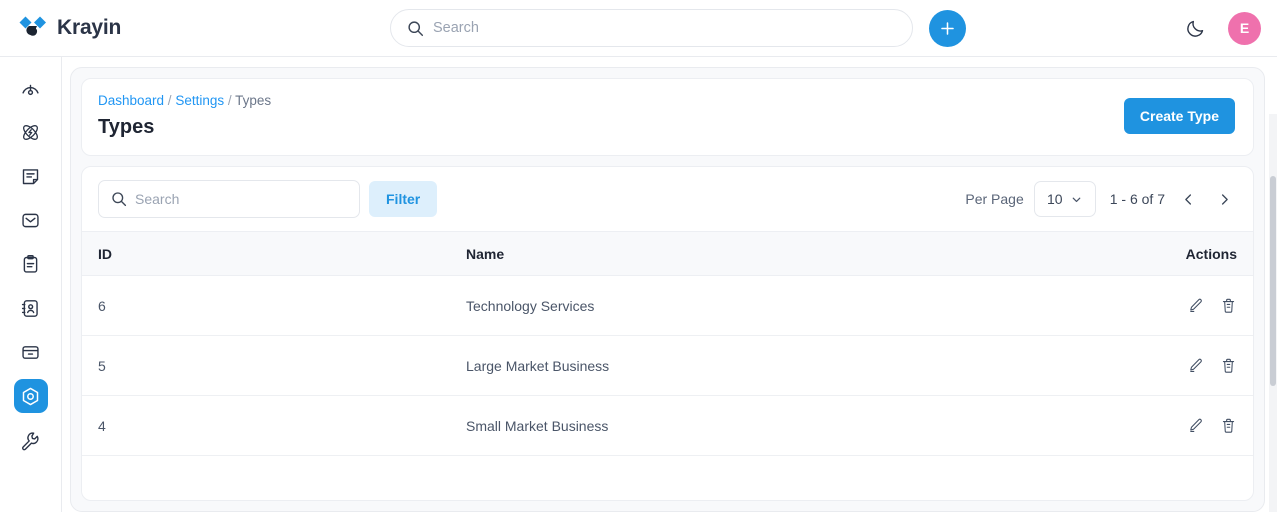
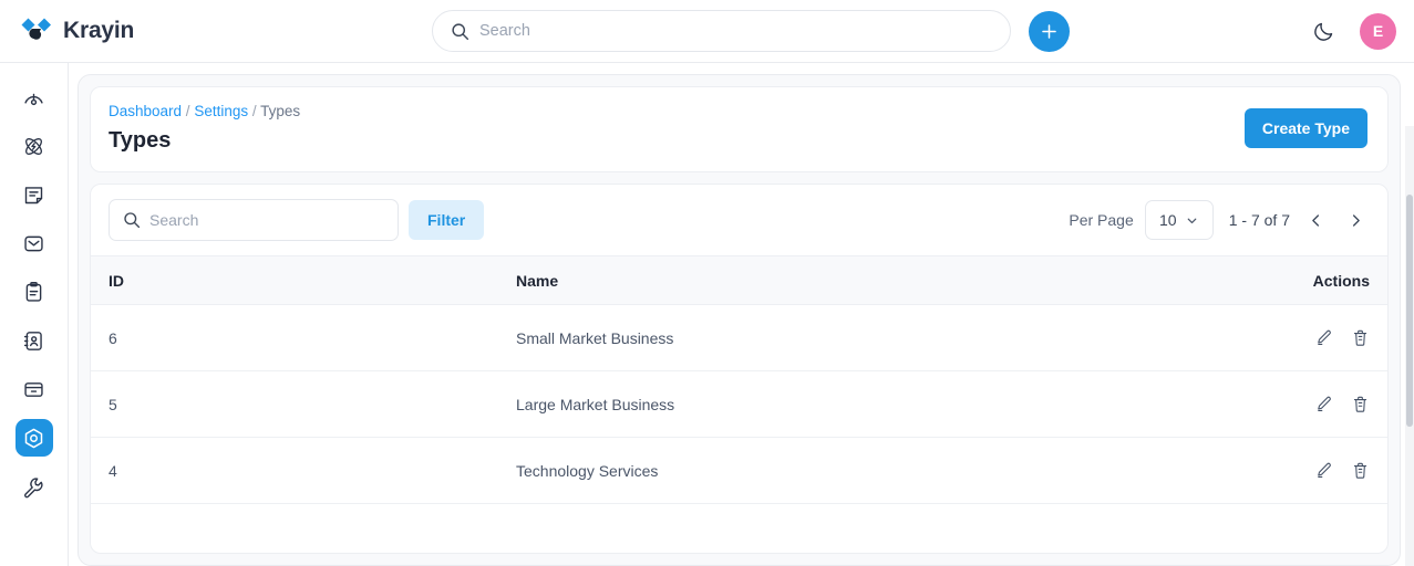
  Krayin
  Search
  E
  Dashboard / Settings / Types
  Types
  Create Type
  Search
  Filter
  Per Page
  10
- 1 - 6 of 7
+ 1 - 7 of 7
  ID	Name	Actions
- 6	Technology Services
+ 6	Small Market Business
  5	Large Market Business
- 4	Small Market Business
+ 4	Technology Services
